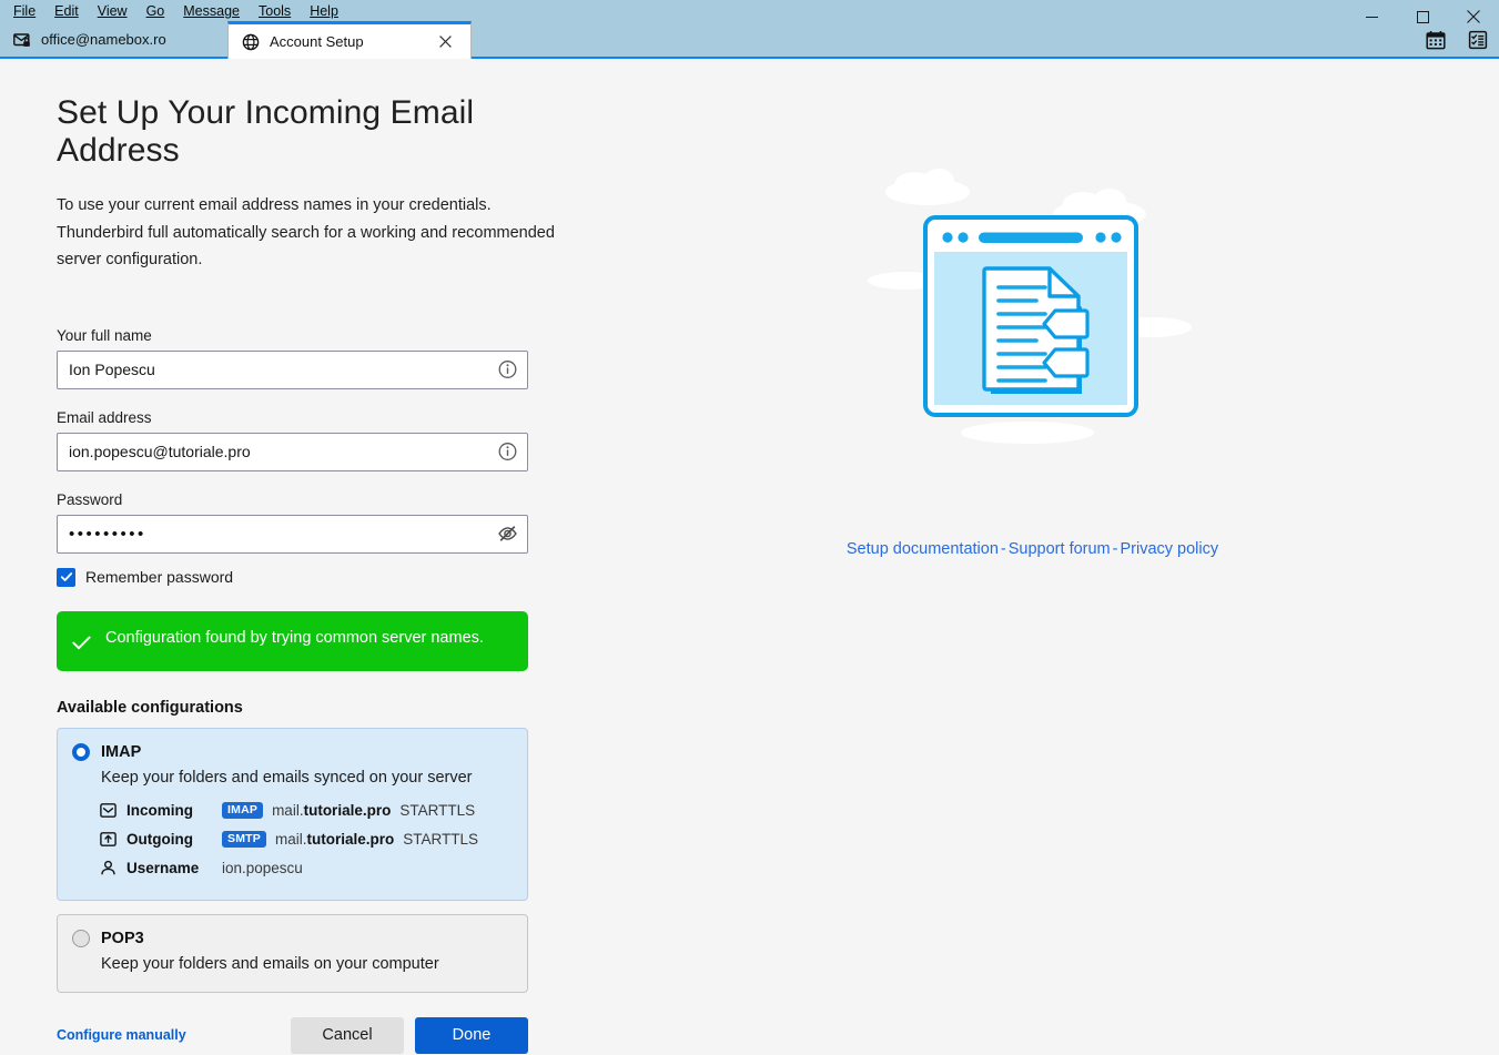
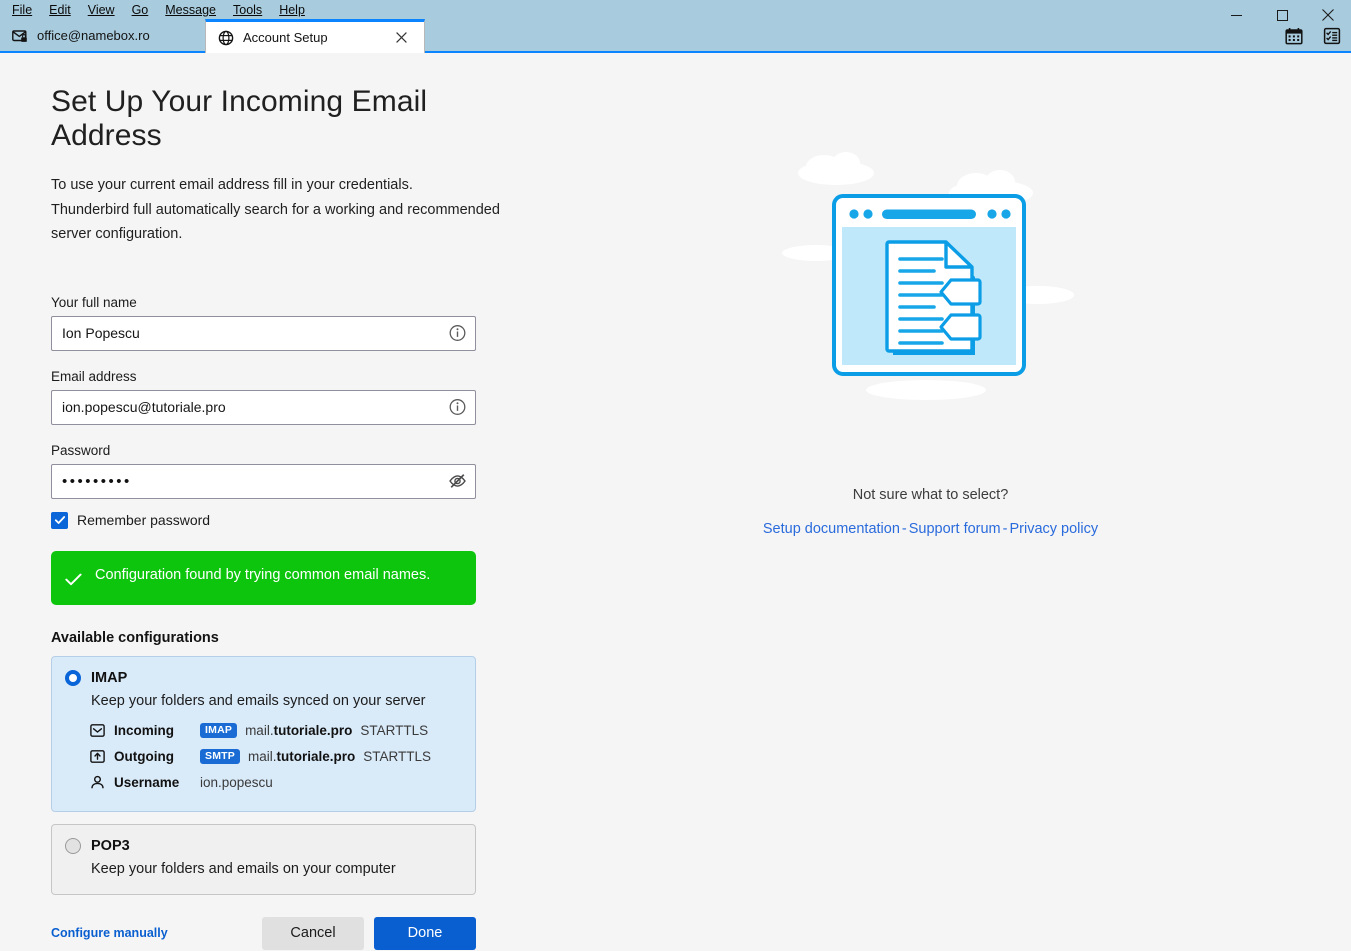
  File
  Edit
  View
  Go
  Message
  Tools
  Help
  office@namebox.ro
  Account Setup
  Set Up Your Incoming Email Address
- To use your current email address names in your credentials.
+ To use your current email address fill in your credentials.
  Thunderbird full automatically search for a working and recommended server configuration.
  Your full name
  Ion Popescu
  Email address
  ion.popescu@tutoriale.pro
  Password
  •••••••••
  Remember password
- Configuration found by trying common server names.
+ Configuration found by trying common email names.
  Available configurations
  IMAP
  Keep your folders and emails synced on your server
  Incoming
  IMAP
  mail.tutoriale.pro
  STARTTLS
  Outgoing
  SMTP
  mail.tutoriale.pro
  STARTTLS
  Username
  ion.popescu
  POP3
  Keep your folders and emails on your computer
  Configure manually
  Cancel
  Done
+ Not sure what to select?
  Setup documentation - Support forum - Privacy policy
